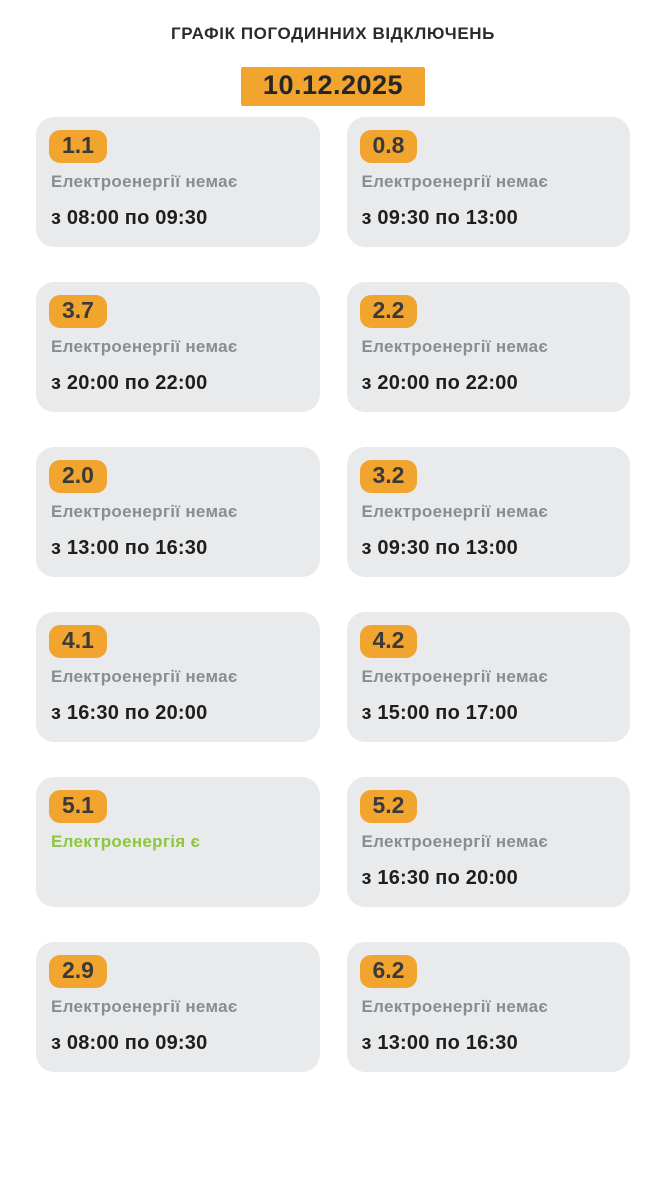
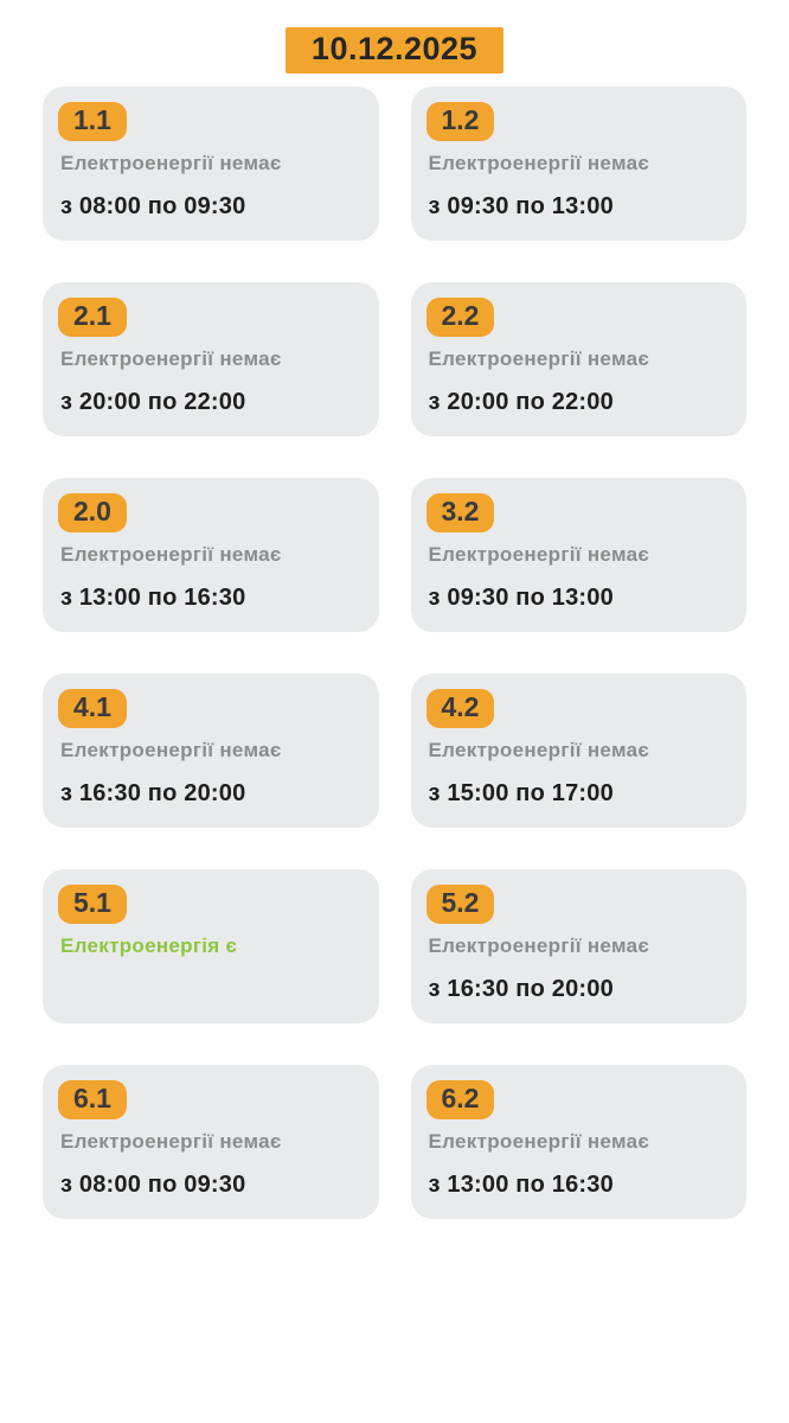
- ГРАФІК ПОГОДИННИХ ВІДКЛЮЧЕНЬ
  10.12.2025
  1.1
  Електроенергії немає
  з 08:00 по 09:30
- 0.8
+ 1.2
  Електроенергії немає
  з 09:30 по 13:00
- 3.7
+ 2.1
  Електроенергії немає
  з 20:00 по 22:00
  2.2
  Електроенергії немає
  з 20:00 по 22:00
  2.0
  Електроенергії немає
  з 13:00 по 16:30
  3.2
  Електроенергії немає
  з 09:30 по 13:00
  4.1
  Електроенергії немає
  з 16:30 по 20:00
  4.2
  Електроенергії немає
  з 15:00 по 17:00
  5.1
  Електроенергія є
  5.2
  Електроенергії немає
  з 16:30 по 20:00
- 2.9
+ 6.1
  Електроенергії немає
  з 08:00 по 09:30
  6.2
  Електроенергії немає
  з 13:00 по 16:30
